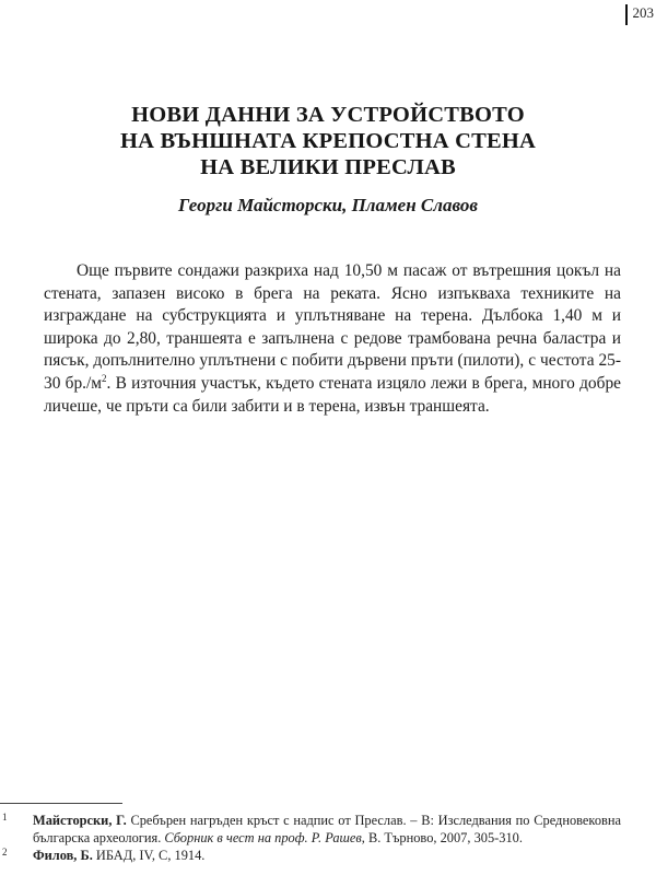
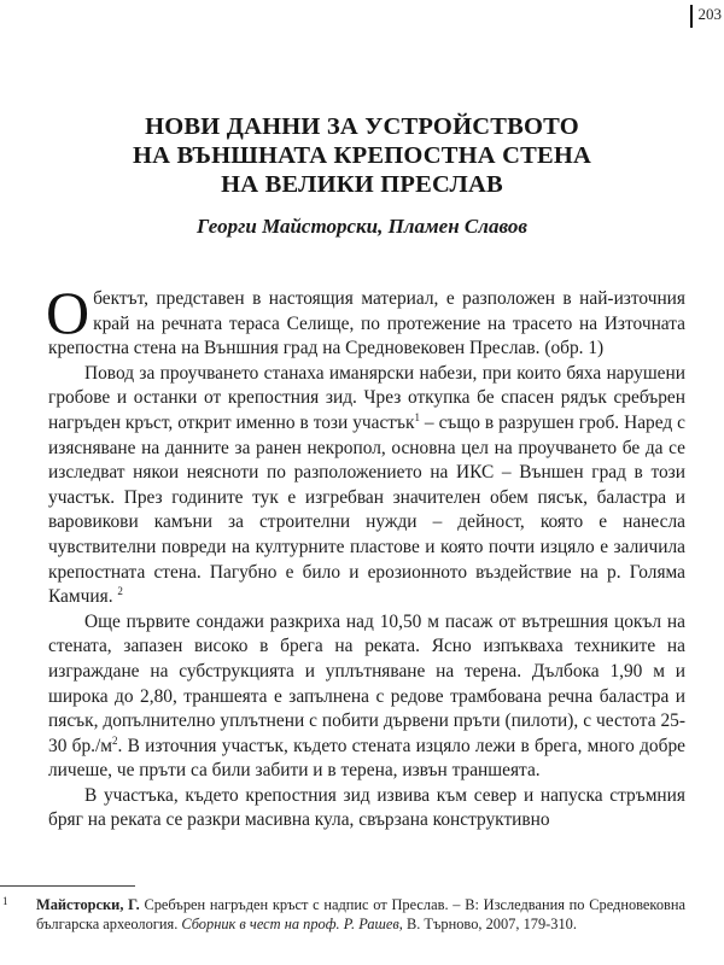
  203
  НОВИ ДАННИ ЗА УСТРОЙСТВОТО
  НА ВЪНШНАТА КРЕПОСТНА СТЕНА
  НА ВЕЛИКИ ПРЕСЛАВ
  Георги Майсторски, Пламен Славов
+ О
+ бектът, представен в настоящия материал, е разположен в най-източния край на речната тераса Селище, по протежение на трасето на Източната крепостна стена на Външния град на Средновековен Преслав. (обр. 1)
+ Повод за проучването станаха иманярски набези, при които бяха нарушени гробове и останки от крепостния зид. Чрез откупка бе спасен рядък сребърен нагръден кръст, открит именно в този участък1 – също в разрушен гроб. Наред с изясняване на данните за ранен некропол, основна цел на проучването бе да се изследват някои неясноти по разположението на ИКС – Външен град в този участък. През годините тук е изгребван значителен обем пясък, баластра и варовикови камъни за строителни нужди – дейност, която е нанесла чувствителни повреди на културните пластове и която почти изцяло е заличила крепостната стена. Пагубно е било и ерозионното въздействие на р. Голяма Камчия. 2
- Още първите сондажи разкриха над 10,50 м пасаж от вътрешния цокъл на стената, запазен високо в брега на реката. Ясно изпъкваха техниките на изграждане на субструкцията и уплътняване на терена. Дълбока 1,40 м и широка до 2,80, траншеята е запълнена с редове трамбована речна баластра и пясък, допълнително уплътнени с побити дървени пръти (пилоти), с честота 25-30 бр./м2. В източния участък, където стената изцяло лежи в брега, много добре личеше, че пръти са били забити и в терена, извън траншеята.
+ Още първите сондажи разкриха над 10,50 м пасаж от вътрешния цокъл на стената, запазен високо в брега на реката. Ясно изпъкваха техниките на изграждане на субструкцията и уплътняване на терена. Дълбока 1,90 м и широка до 2,80, траншеята е запълнена с редове трамбована речна баластра и пясък, допълнително уплътнени с побити дървени пръти (пилоти), с честота 25-30 бр./м2. В източния участък, където стената изцяло лежи в брега, много добре личеше, че пръти са били забити и в терена, извън траншеята.
+ В участъка, където крепостния зид извива към север и напуска стръмния бряг на реката се разкри масивна кула, свързана конструктивно
  1
- Майсторски, Г. Сребърен нагръден кръст с надпис от Преслав. – В: Изследвания по Средновековна българска археология. Сборник в чест на проф. Р. Рашев, В. Търново, 2007, 305-310.
+ Майсторски, Г. Сребърен нагръден кръст с надпис от Преслав. – В: Изследвания по Средновековна българска археология. Сборник в чест на проф. Р. Рашев, В. Търново, 2007, 179-310.
- 2
- Филов, Б. ИБАД, IV, С, 1914.
